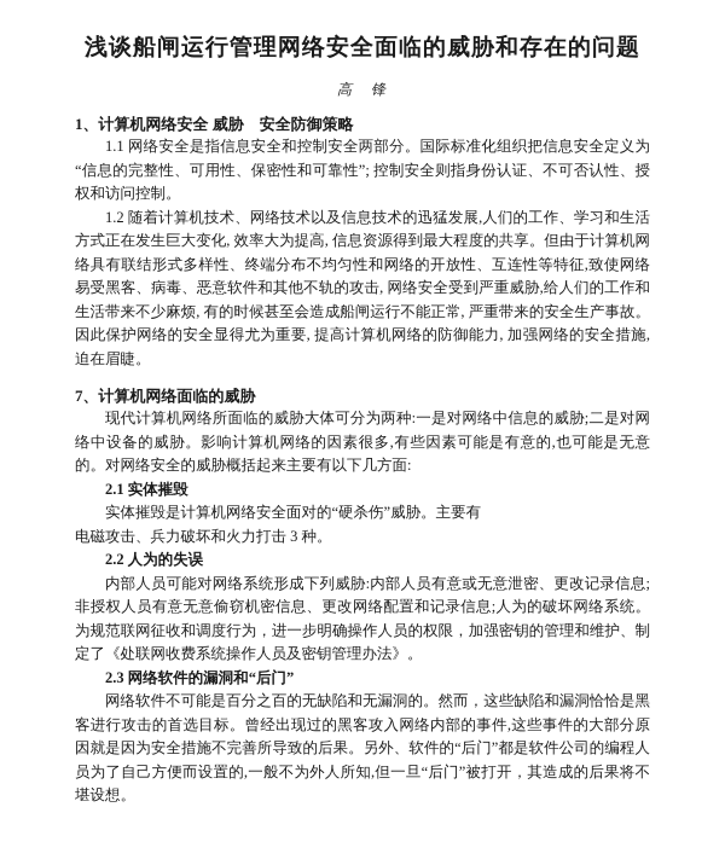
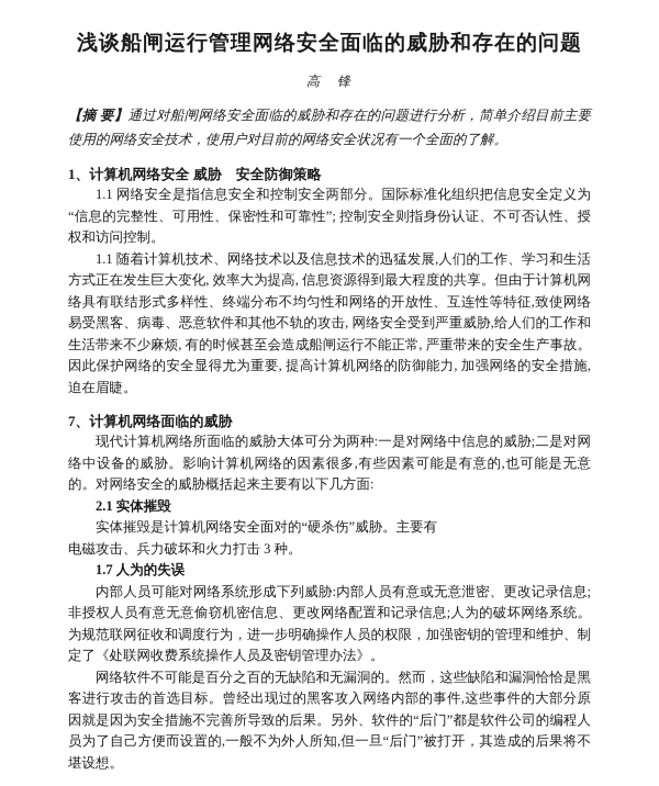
  浅谈船闸运行管理网络安全面临的威胁和存在的问题
  高 锋
+ 【摘 要】通过对船闸网络安全面临的威胁和存在的问题进行分析，简单介绍目前主要使用的网络安全技术，使用户对目前的网络安全状况有一个全面的了解。
  1、计算机网络安全 威胁 安全防御策略
  1.1 网络安全是指信息安全和控制安全两部分。国际标准化组织把信息安全定义为“信息的完整性、可用性、保密性和可靠性”; 控制安全则指身份认证、不可否认性、授权和访问控制。
- 1.2 随着计算机技术、网络技术以及信息技术的迅猛发展,人们的工作、学习和生活方式正在发生巨大变化, 效率大为提高, 信息资源得到最大程度的共享。但由于计算机网络具有联结形式多样性、终端分布不均匀性和网络的开放性、互连性等特征,致使网络易受黑客、病毒、恶意软件和其他不轨的攻击, 网络安全受到严重威胁,给人们的工作和生活带来不少麻烦, 有的时候甚至会造成船闸运行不能正常, 严重带来的安全生产事故。因此保护网络的安全显得尤为重要, 提高计算机网络的防御能力, 加强网络的安全措施, 迫在眉睫。
+ 1.1 随着计算机技术、网络技术以及信息技术的迅猛发展,人们的工作、学习和生活方式正在发生巨大变化, 效率大为提高, 信息资源得到最大程度的共享。但由于计算机网络具有联结形式多样性、终端分布不均匀性和网络的开放性、互连性等特征,致使网络易受黑客、病毒、恶意软件和其他不轨的攻击, 网络安全受到严重威胁,给人们的工作和生活带来不少麻烦, 有的时候甚至会造成船闸运行不能正常, 严重带来的安全生产事故。因此保护网络的安全显得尤为重要, 提高计算机网络的防御能力, 加强网络的安全措施, 迫在眉睫。
  7、计算机网络面临的威胁
  现代计算机网络所面临的威胁大体可分为两种:一是对网络中信息的威胁;二是对网络中设备的威胁。影响计算机网络的因素很多,有些因素可能是有意的,也可能是无意的。对网络安全的威胁概括起来主要有以下几方面:
  2.1 实体摧毁
  实体摧毁是计算机网络安全面对的“硬杀伤”威胁。主要有
  电磁攻击、兵力破坏和火力打击 3 种。
- 2.2 人为的失误
+ 1.7 人为的失误
  内部人员可能对网络系统形成下列威胁:内部人员有意或无意泄密、更改记录信息;非授权人员有意无意偷窃机密信息、更改网络配置和记录信息;人为的破坏网络系统。为规范联网征收和调度行为，进一步明确操作人员的权限，加强密钥的管理和维护、制定了《处联网收费系统操作人员及密钥管理办法》。
- 2.3 网络软件的漏洞和“后门”
  网络软件不可能是百分之百的无缺陷和无漏洞的。然而，这些缺陷和漏洞恰恰是黑客进行攻击的首选目标。曾经出现过的黑客攻入网络内部的事件,这些事件的大部分原因就是因为安全措施不完善所导致的后果。另外、软件的“后门”都是软件公司的编程人员为了自己方便而设置的,一般不为外人所知,但一旦“后门”被打开，其造成的后果将不堪设想。
